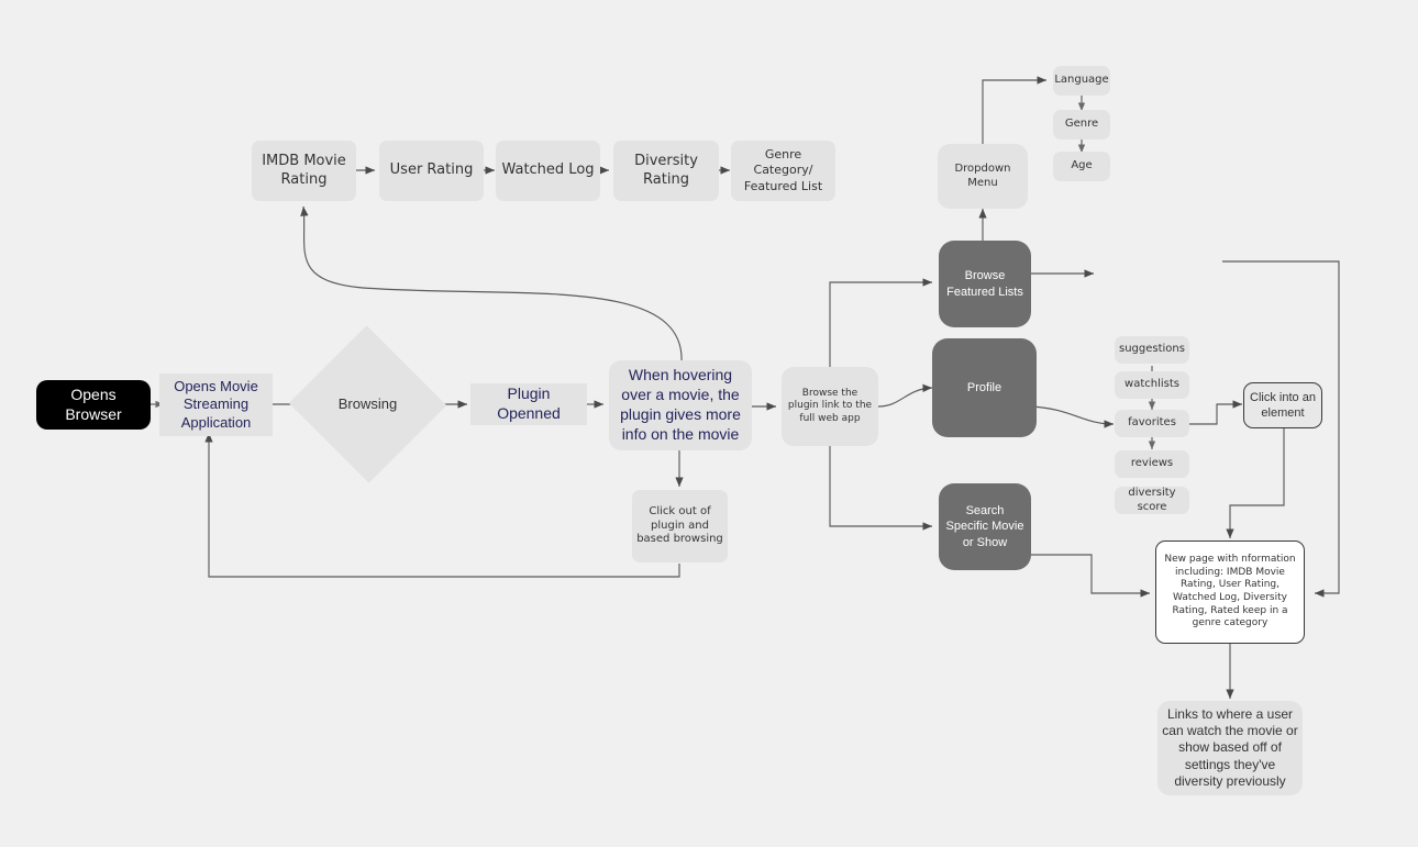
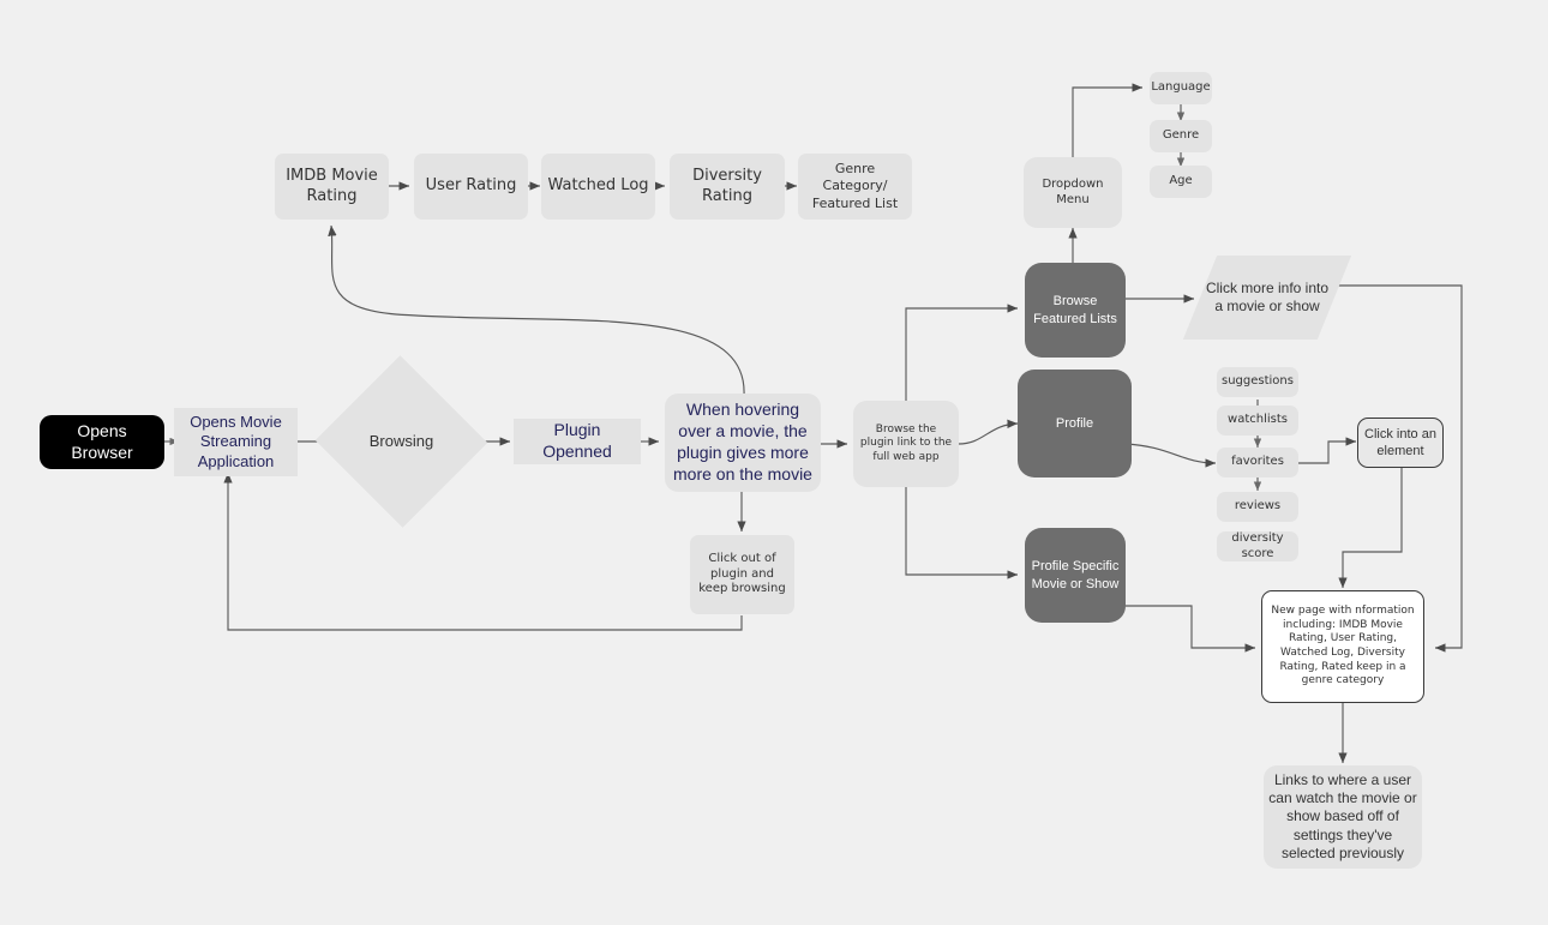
  Opens Browser
  Opens Movie Streaming Application
  Browsing
  Plugin Openned
- When hovering over a movie, the plugin gives more info on the movie
+ When hovering over a movie, the plugin gives more more on the movie
  Browse the plugin link to the full web app
- Click out of plugin and based browsing
+ Click out of plugin and keep browsing
  IMDB Movie Rating
  User Rating
  Watched Log
  Diversity Rating
  Genre Category/ Featured List
  Browse Featured Lists
  Profile
- Search Specific Movie or Show
+ Profile Specific Movie or Show
  Dropdown Menu
  Language
  Genre
  Age
+ Click more info into a movie or show
  suggestions
  watchlists
  favorites
  reviews
  diversity score
  Click into an element
  New page with nformation including: IMDB Movie Rating, User Rating, Watched Log, Diversity Rating, Rated keep in a genre category
- Links to where a user can watch the movie or show based off of settings they've diversity previously
+ Links to where a user can watch the movie or show based off of settings they've selected previously
